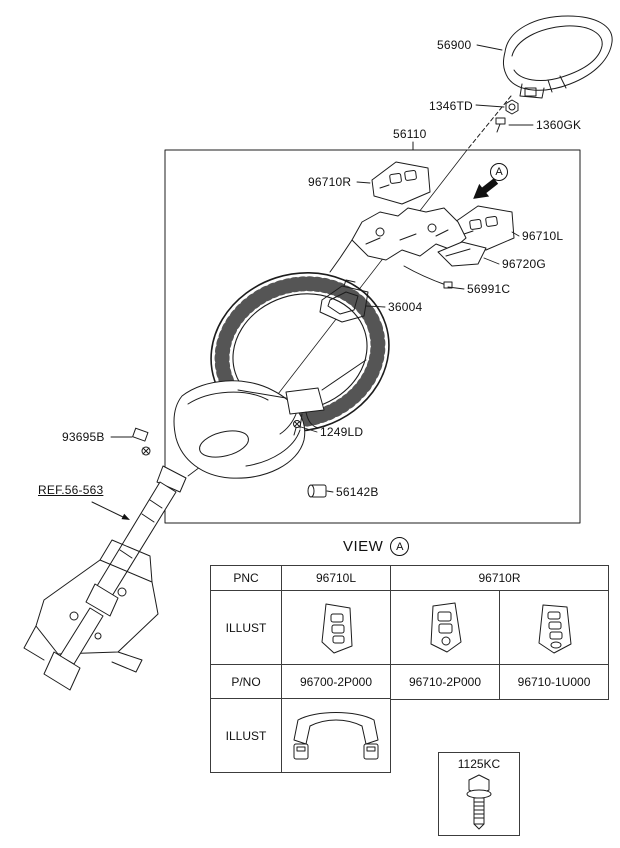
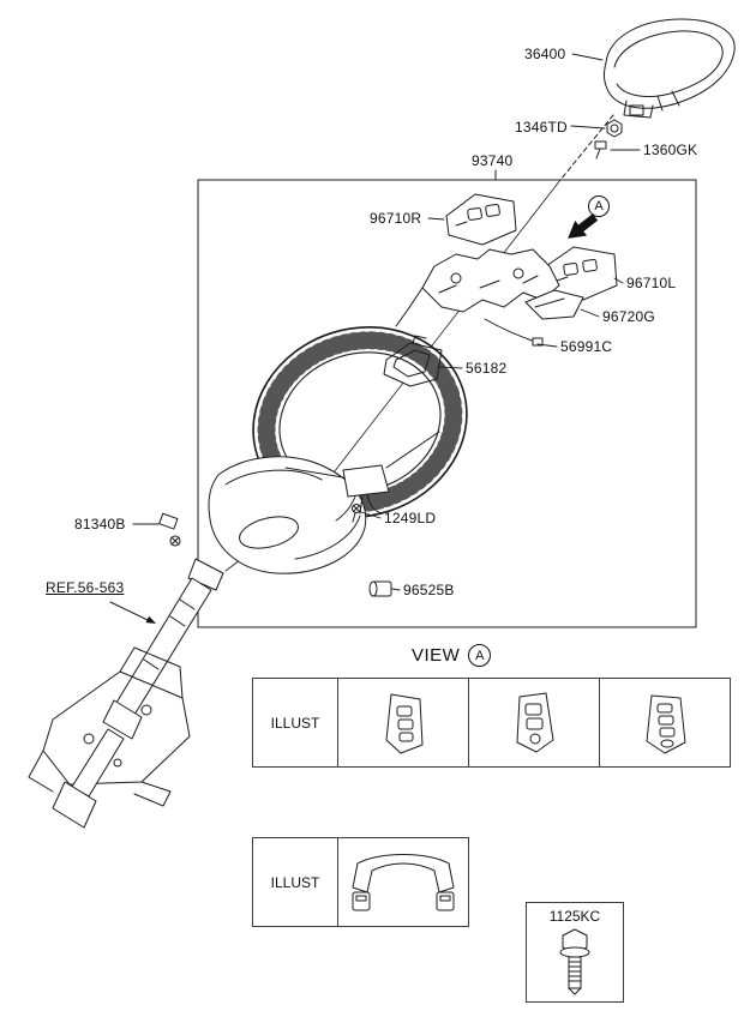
- 56900
+ 36400
  1346TD
  1360GK
- 56110
+ 93740
  96710R
  96710L
  96720G
  56991C
- 36004
+ 56182
  1249LD
- 93695B
+ 81340B
  REF.56-563
- 56142B
+ 96525B
  A
  VIEW
  A
- PNC	96710L	96710R
  ILLUST
- P/NO	96700-2P000	96710-2P000	96710-1U000
  ILLUST
  1125KC
